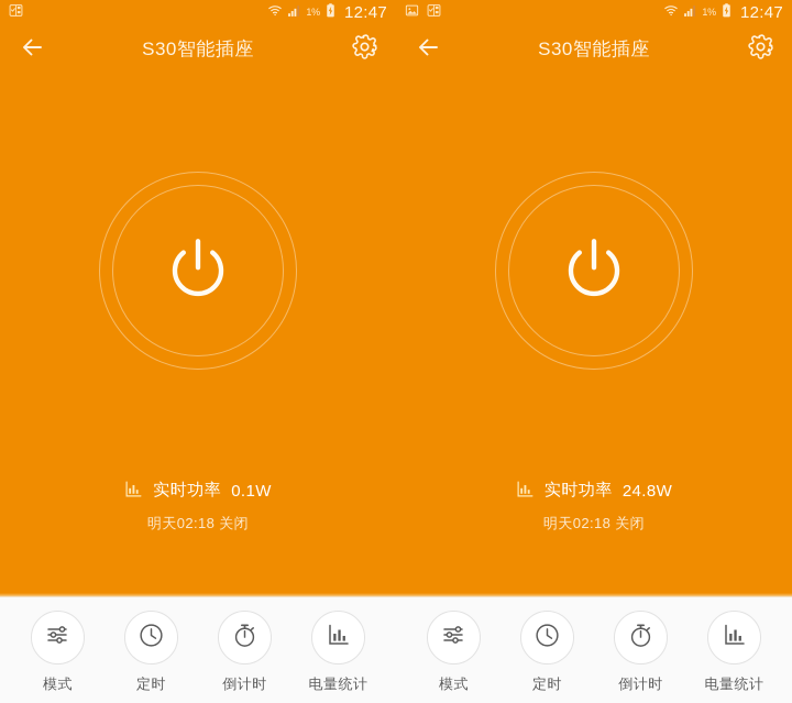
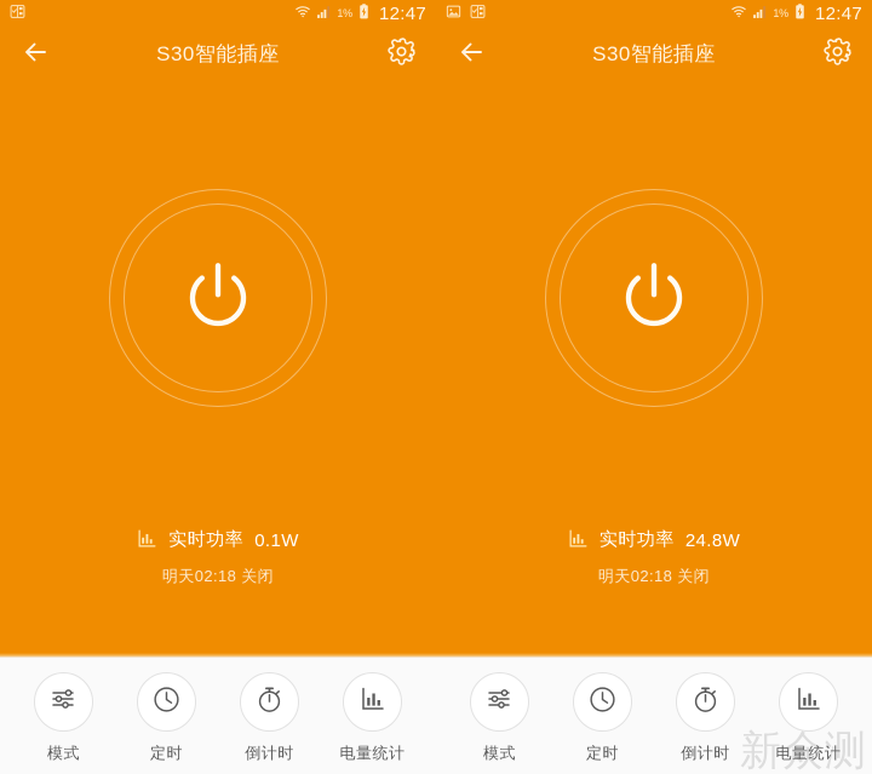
  1%
  12:47
  S30智能插座
  实时功率
  0.1W
  明天02:18 关闭
  模式
  定时
  倒计时
  电量统计
  1%
  12:47
  S30智能插座
  实时功率
  24.8W
  明天02:18 关闭
  模式
  定时
  倒计时
  电量统计
+ 新众测
